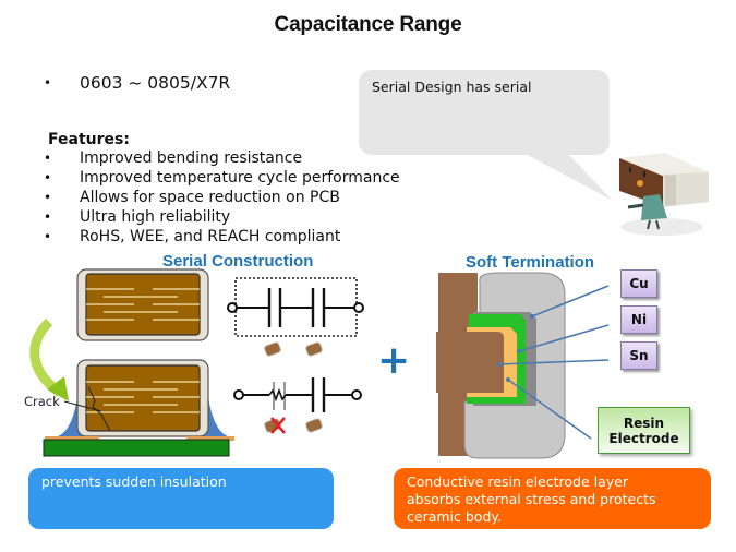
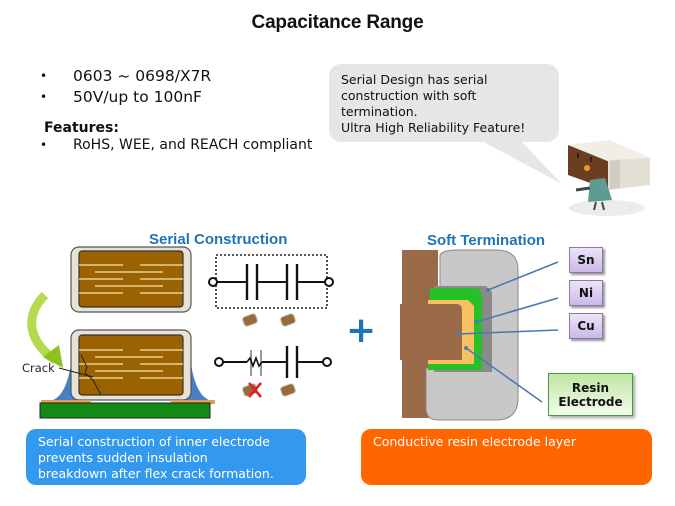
  Capacitance Range
- 0603 ~ 0805/X7R
+ 0603 ~ 0698/X7R
+ 50V/up to 100nF
  Features:
- Improved bending resistance
- Improved temperature cycle performance
- Allows for space reduction on PCB
- Ultra high reliability
  RoHS, WEE, and REACH compliant
  Serial Design has serial
+ construction with soft
+ termination.
+ Ultra High Reliability Feature!
  Serial Construction
  Crack
  +
  Soft Termination
- Cu
+ Sn
  Ni
- Sn
+ Cu
  Resin
  Electrode
+ Serial construction of inner electrode
  prevents sudden insulation
+ breakdown after flex crack formation.
  Conductive resin electrode layer
- absorbs external stress and protects
- ceramic body.
